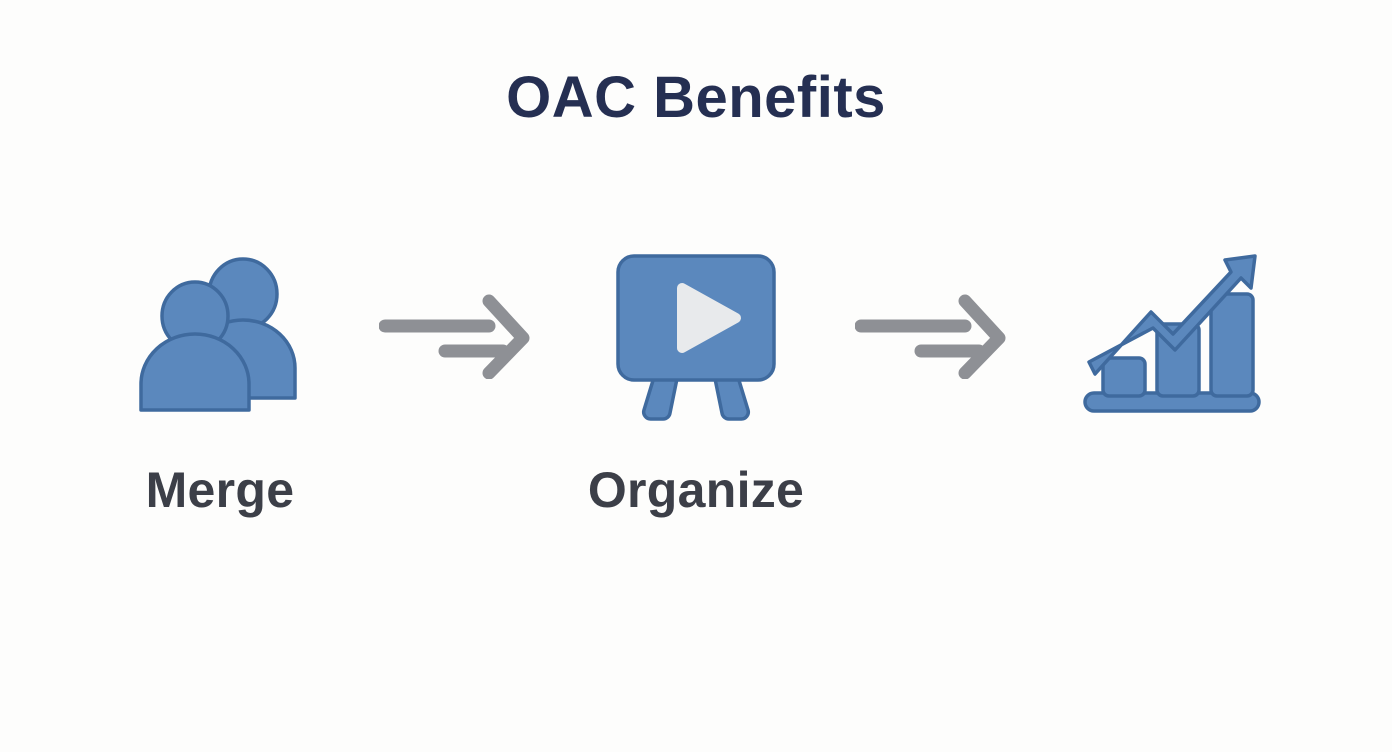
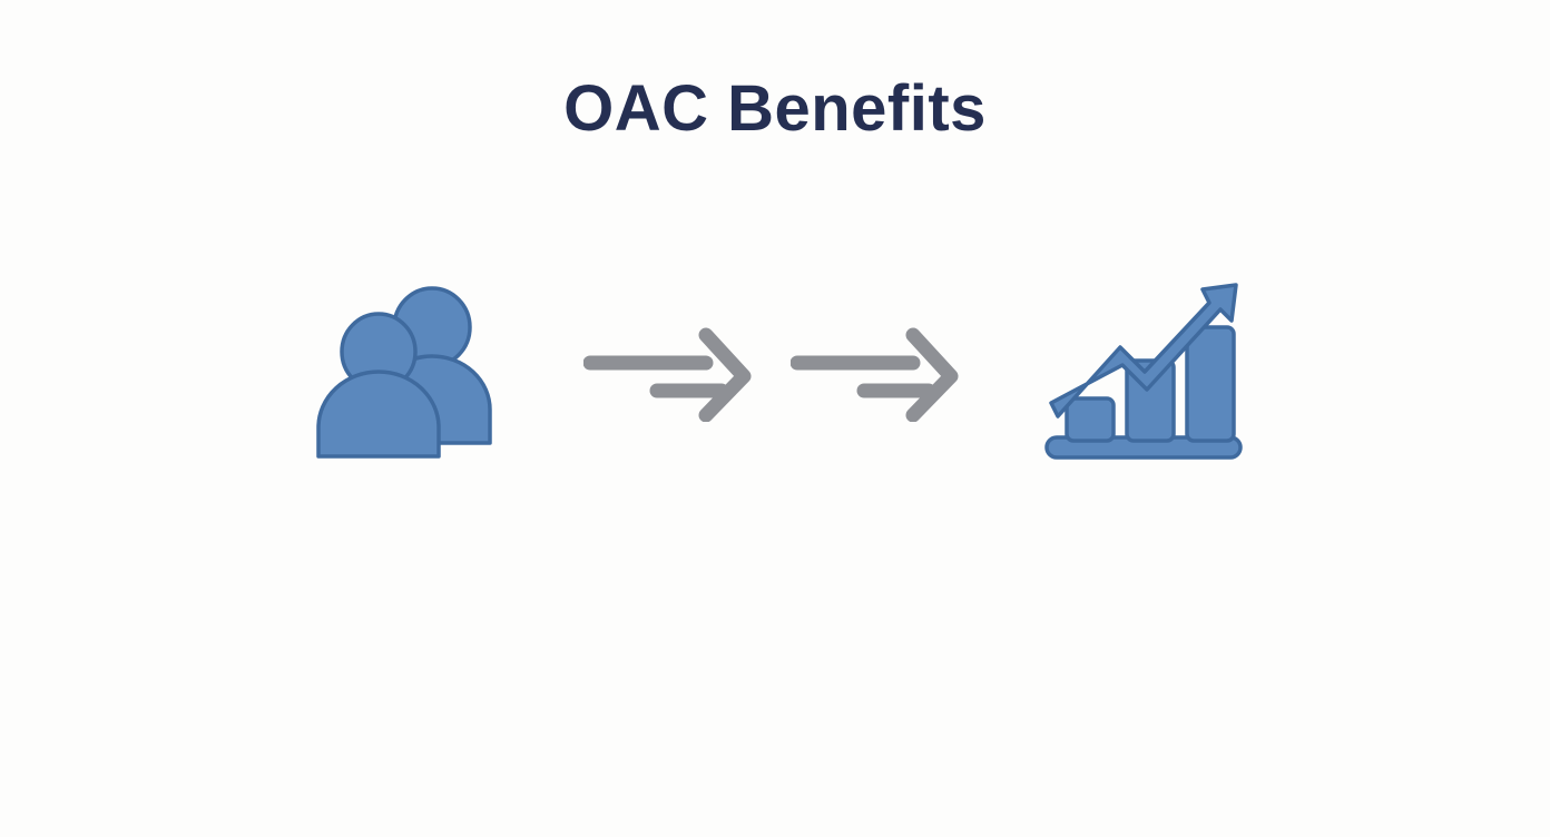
  OAC Benefits
- Merge
- Organize
